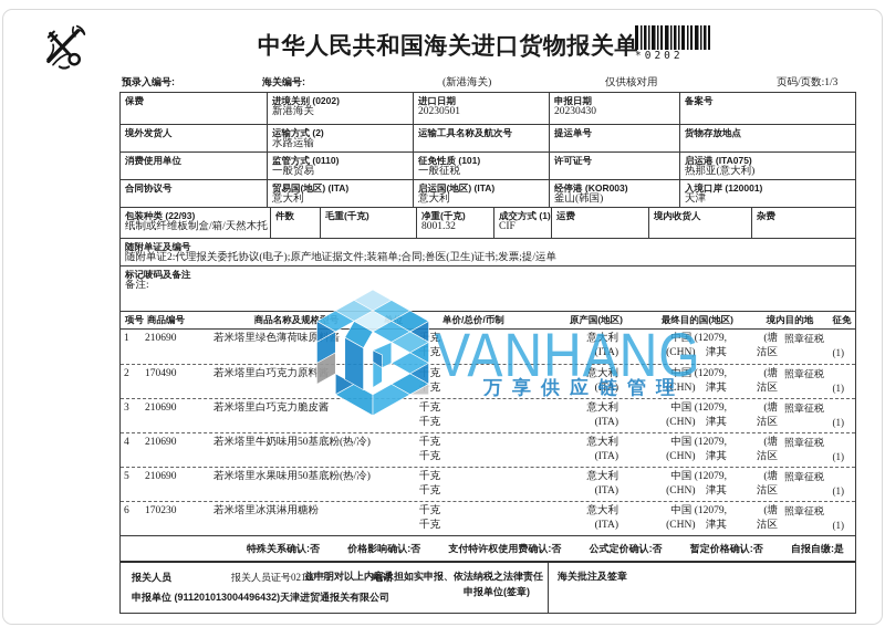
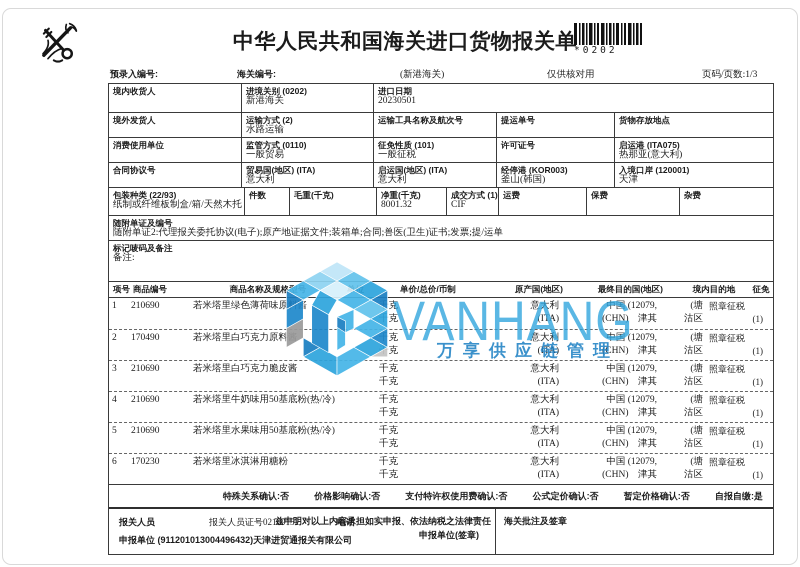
  中华人民共和国海关进口货物报关单
  *0202
  预录入编号:
  海关编号:
  (新港海关)
  仅供核对用
  页码/页数:1/3
- 保费
+ 境内收货人
  进境关别 (0202)
  新港海关
  进口日期
  20230501
- 申报日期
- 20230430
- 备案号
  境外发货人
  运输方式 (2)
  水路运输
  运输工具名称及航次号
  提运单号
  货物存放地点
  消费使用单位
  监管方式 (0110)
  一般贸易
  征免性质 (101)
  一般征税
  许可证号
  启运港 (ITA075)
  热那亚(意大利)
  合同协议号
  贸易国(地区) (ITA)
  意大利
  启运国(地区) (ITA)
  意大利
  经停港 (KOR003)
  釜山(韩国)
  入境口岸 (120001)
  天津
  包装种类 (22/93)
  纸制或纤维板制盒/箱/天然木托
  件数
  毛重(千克)
  净重(千克)
  8001.32
  成交方式 (1
  CIF
  运费
- 境内收货人
+ 保费
  杂费
  随附单证及编号
  随附单证2:代理报关委托协议(电子);原产地证据文件;装箱单;合同;兽医(卫生)证书;发票;提/运单
  标记唛码及备注
  备注:
  项号
  商品编号
  商品名称及规格
  单价/总价/币制
  原产国(地区)
  最终目的国(地区)
  境内目的地
  征免
  1
  210690
  若米塔里绿色薄荷味原
  意大利
  (ITA)
  中国 (12079,
  (CHN) 津其
  (塘
  沽区
  照章征税
  (1)
  2
  170490
  若米塔里白巧克力原料
  意大利
  (ITA)
  中国 (12079,
  (CHN) 津其
  (塘
  沽区
  照章征税
  (1)
  3
  210690
  若米塔里白巧克力脆皮酱
  千克
  千克
  意大利
  (ITA)
  中国 (12079,
  (CHN) 津其
  (塘
  沽区
  照章征税
  (1)
  4
  210690
  若米塔里牛奶味用50基底粉(热/冷)
  千克
  千克
  意大利
  (ITA)
  中国 (12079,
  (CHN) 津其
  (塘
  沽区
  照章征税
  (1)
  5
  210690
  若米塔里水果味用50基底粉(热/冷)
  千克
  千克
  意大利
  (ITA)
  中国 (12079,
  (CHN) 津其
  (塘
  沽区
  照章征税
  (1)
  6
  170230
  若米塔里冰淇淋用糖粉
  千克
  千克
  意大利
  (ITA)
  中国 (12079,
  (CHN) 津其
  (塘
  沽区
  照章征税
  (1)
  特殊关系确认:否
  价格影响确认:否
  支付特许权使用费确认:否
  公式定价确认:否
  暂定价格确认:否
  自报自缴:是
  报关人员
  报关人员证号02109152
  电话
  申报单位 (911201013004496432)天津进贸通报关有限公司
  兹申明对以上内容承担如实申报、依法纳税之法律责任
  申报单位(签章)
  海关批注及签章
  VANHANG
  万享供应链管理
